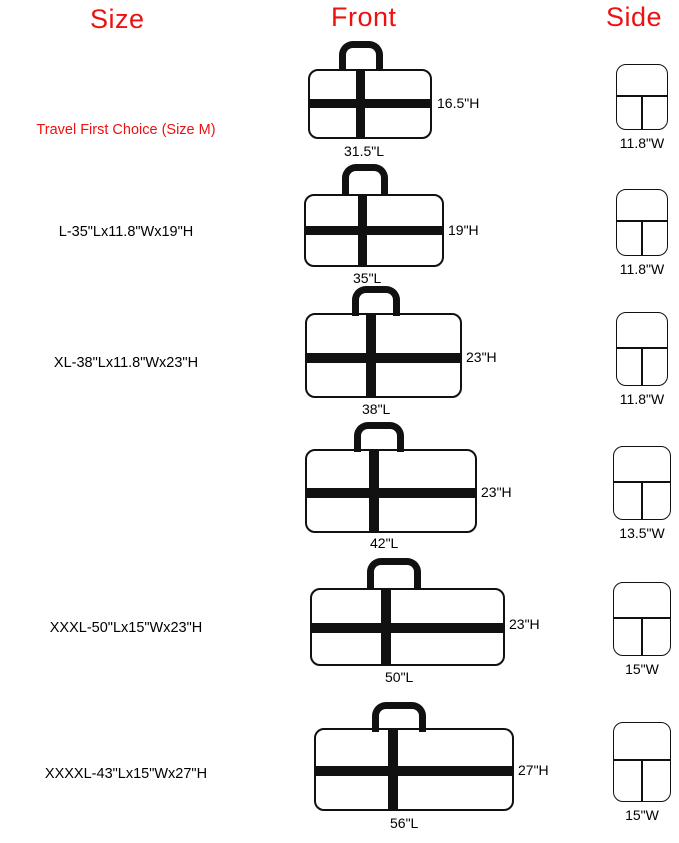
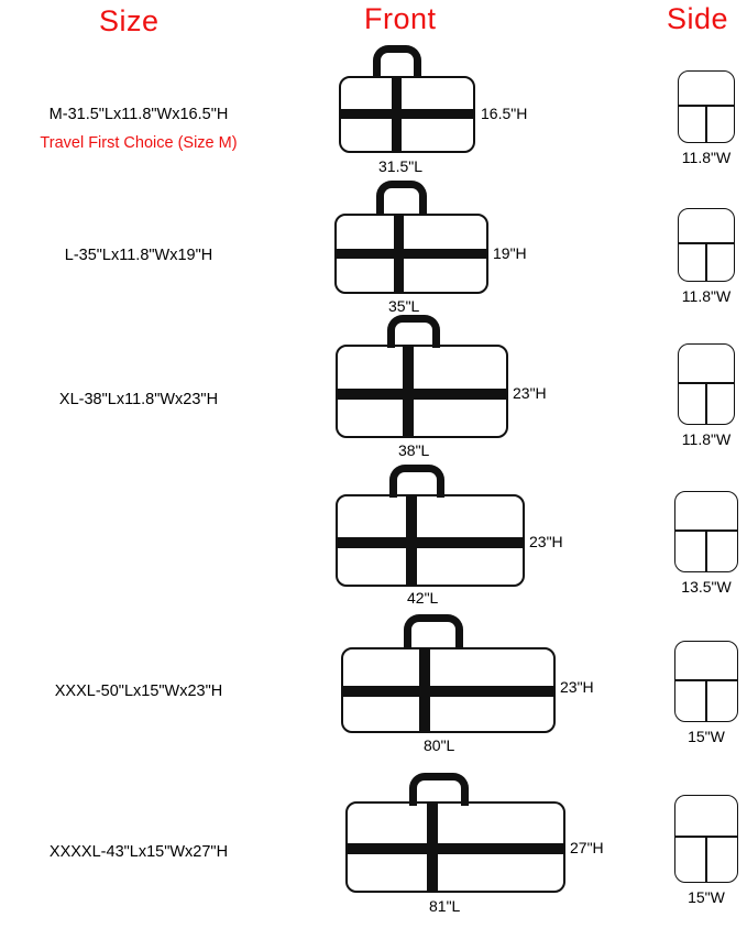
  Size
  Front
  Side
+ M-31.5"Lx11.8"Wx16.5"H
  Travel First Choice (Size M)
  16.5"H
  31.5"L
  11.8"W
  L-35"Lx11.8"Wx19"H
  19"H
  35"L
  11.8"W
  XL-38"Lx11.8"Wx23"H
  23"H
  38"L
  11.8"W
  23"H
  42"L
  13.5"W
  XXXL-50"Lx15"Wx23"H
  23"H
- 50"L
+ 80"L
  15"W
  XXXXL-43"Lx15"Wx27"H
  27"H
- 56"L
+ 81"L
  15"W
